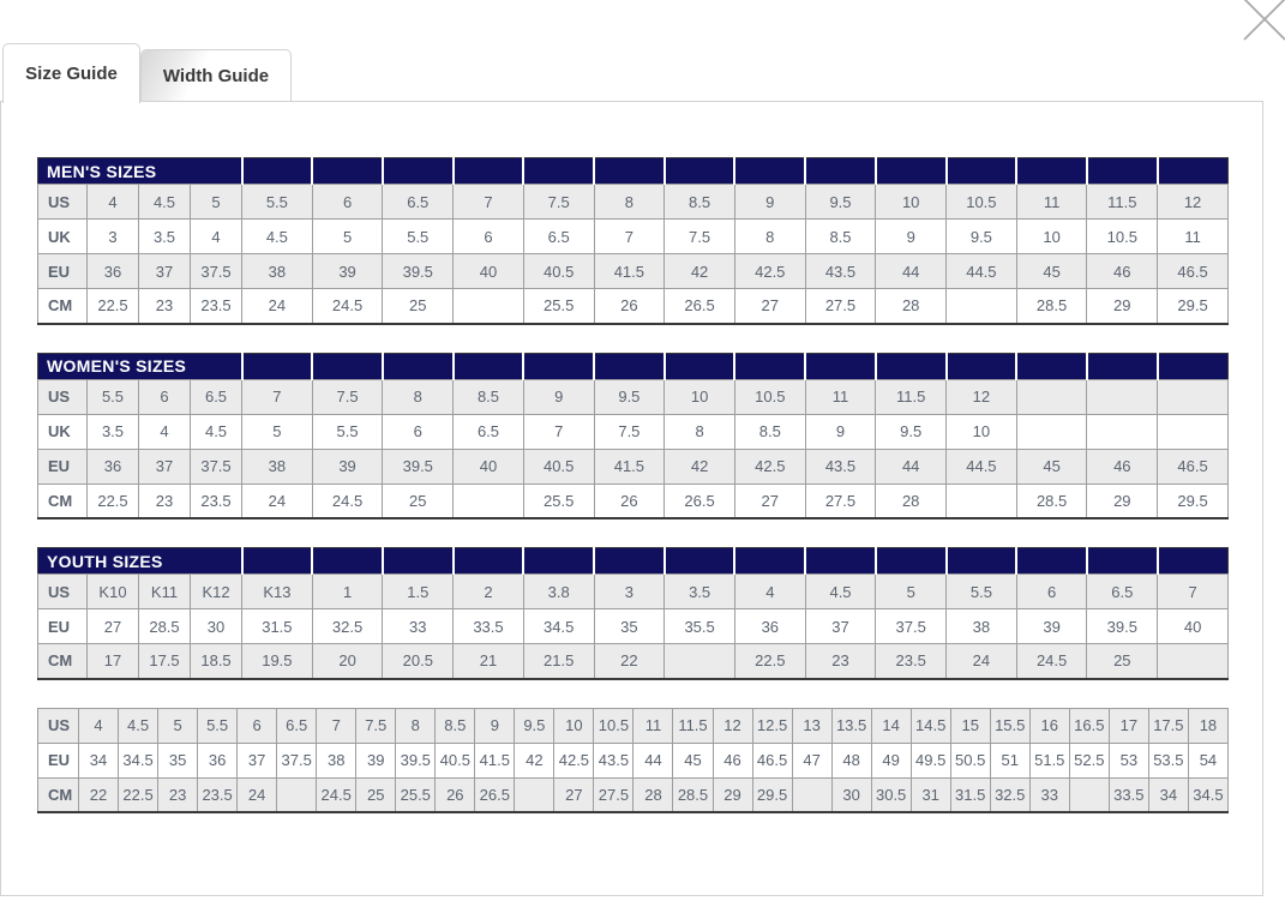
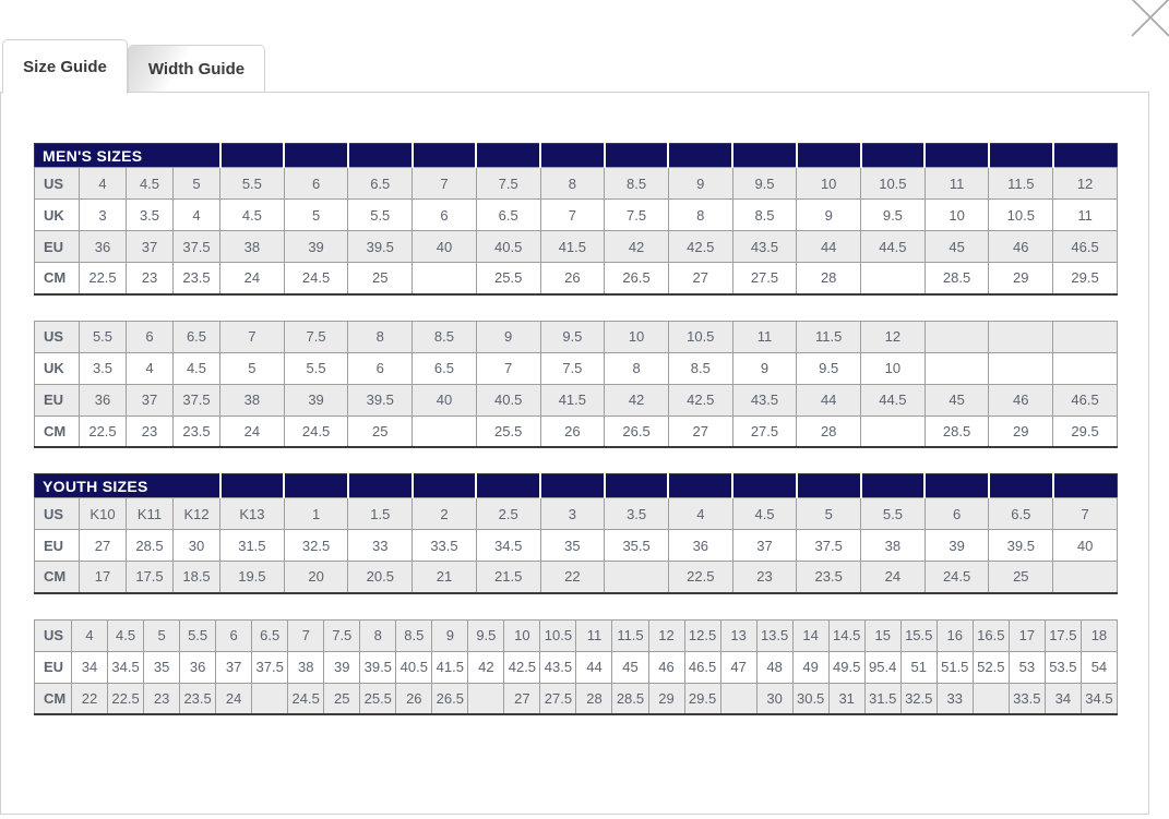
  Width Guide
  Size Guide
  MEN'S SIZES
  US	4	4.5	5	5.5	6	6.5	7	7.5	8	8.5	9	9.5	10	10.5	11	11.5	12
  UK	3	3.5	4	4.5	5	5.5	6	6.5	7	7.5	8	8.5	9	9.5	10	10.5	11
  EU	36	37	37.5	38	39	39.5	40	40.5	41.5	42	42.5	43.5	44	44.5	45	46	46.5
  CM	22.5	23	23.5	24	24.5	25		25.5	26	26.5	27	27.5	28		28.5	29	29.5
- WOMEN'S SIZES
  US	5.5	6	6.5	7	7.5	8	8.5	9	9.5	10	10.5	11	11.5	12
  UK	3.5	4	4.5	5	5.5	6	6.5	7	7.5	8	8.5	9	9.5	10
  EU	36	37	37.5	38	39	39.5	40	40.5	41.5	42	42.5	43.5	44	44.5	45	46	46.5
  CM	22.5	23	23.5	24	24.5	25		25.5	26	26.5	27	27.5	28		28.5	29	29.5
  YOUTH SIZES
- US	K10	K11	K12	K13	1	1.5	2	3.8	3	3.5	4	4.5	5	5.5	6	6.5	7
+ US	K10	K11	K12	K13	1	1.5	2	2.5	3	3.5	4	4.5	5	5.5	6	6.5	7
  EU	27	28.5	30	31.5	32.5	33	33.5	34.5	35	35.5	36	37	37.5	38	39	39.5	40
  CM	17	17.5	18.5	19.5	20	20.5	21	21.5	22		22.5	23	23.5	24	24.5	25
  US	4	4.5	5	5.5	6	6.5	7	7.5	8	8.5	9	9.5	10	10.5	11	11.5	12	12.5	13	13.5	14	14.5	15	15.5	16	16.5	17	17.5	18
- EU	34	34.5	35	36	37	37.5	38	39	39.5	40.5	41.5	42	42.5	43.5	44	45	46	46.5	47	48	49	49.5	50.5	51	51.5	52.5	53	53.5	54
+ EU	34	34.5	35	36	37	37.5	38	39	39.5	40.5	41.5	42	42.5	43.5	44	45	46	46.5	47	48	49	49.5	95.4	51	51.5	52.5	53	53.5	54
  CM	22	22.5	23	23.5	24		24.5	25	25.5	26	26.5		27	27.5	28	28.5	29	29.5		30	30.5	31	31.5	32.5	33		33.5	34	34.5
